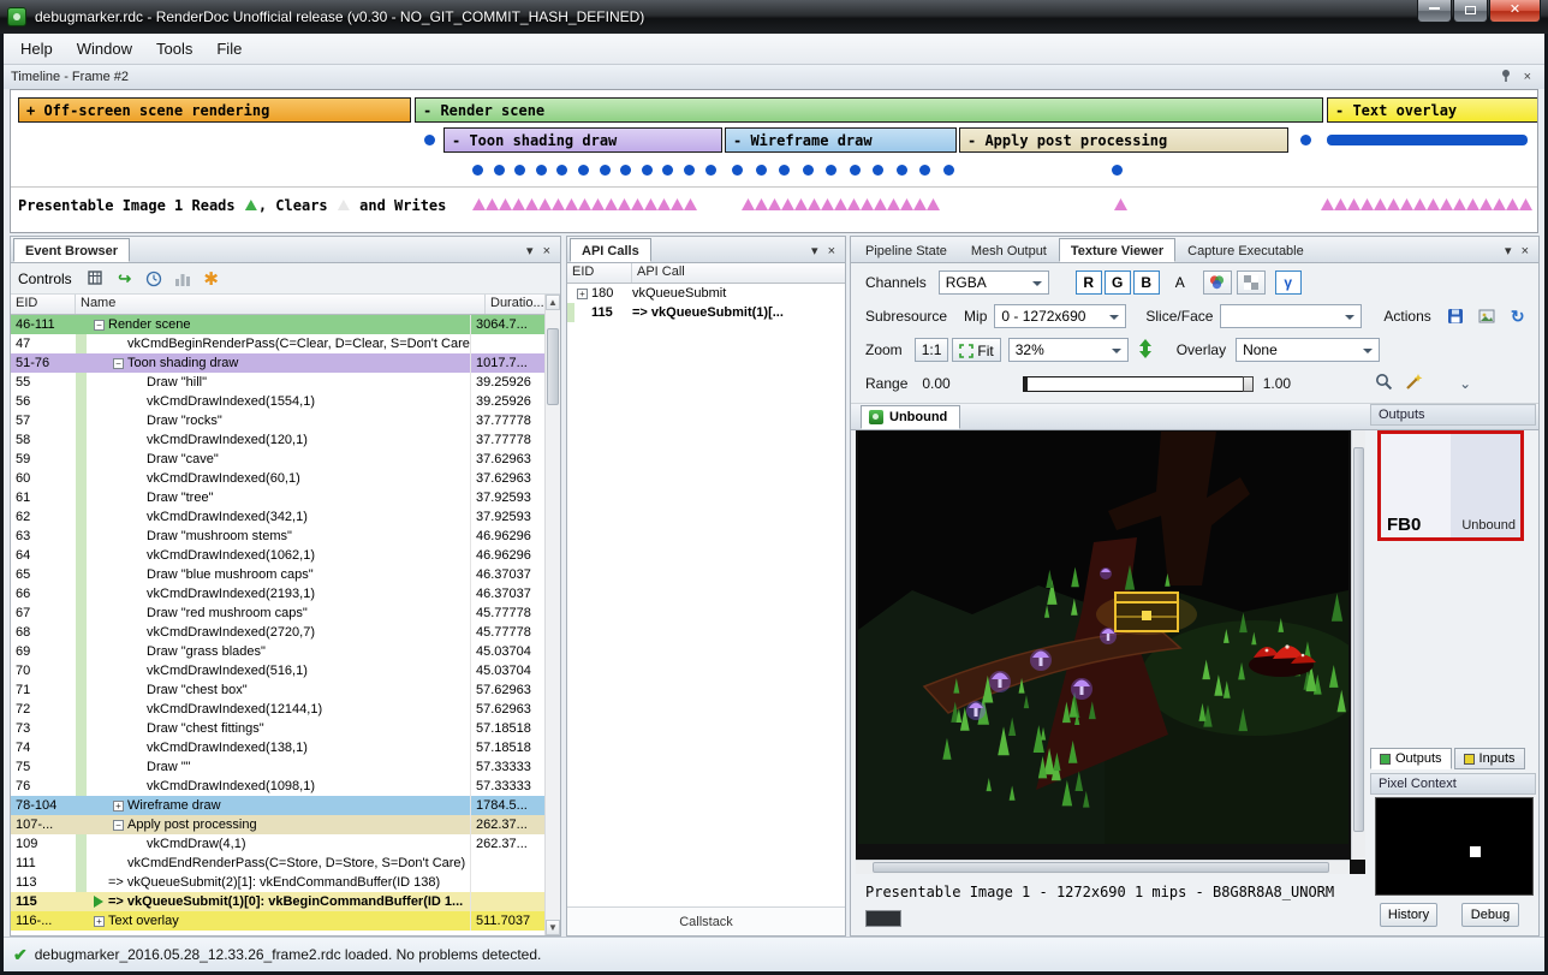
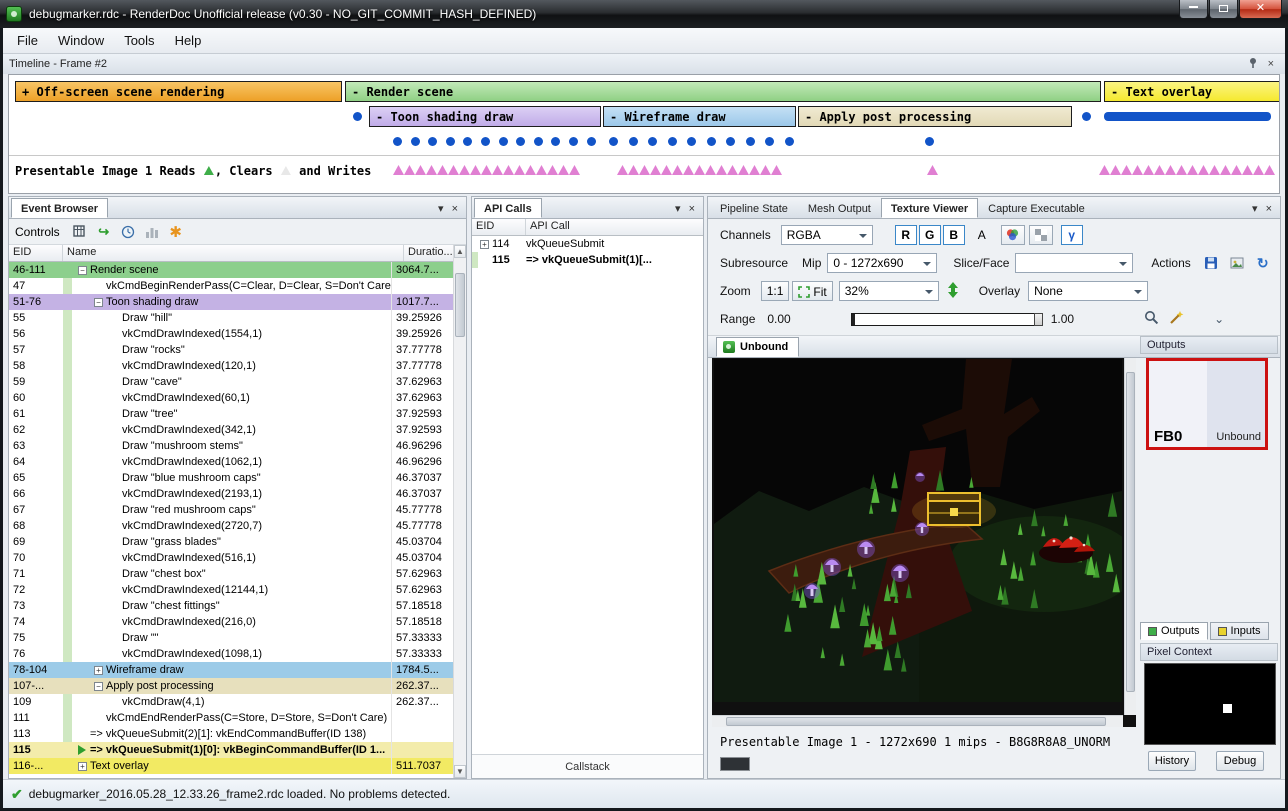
  debugmarker.rdc - RenderDoc Unofficial release (v0.30 - NO_GIT_COMMIT_HASH_DEFINED)
  ✕
- Help
+ File
  Window
  Tools
- File
+ Help
  Timeline - Frame #2
  ×
  + Off-screen scene rendering
  - Render scene
  - Text overlay
  - Toon shading draw
  - Wireframe draw
  - Apply post processing
  Presentable Image 1 Reads , Clears and Writes
  Event Browser
  ▾
  ×
  Controls
  ↪
  ✱
  EID
  Name
  Duratio...
  46-111
  −
  Render scene
  3064.7...
  47
  vkCmdBeginRenderPass(C=Clear, D=Clear, S=Don't Care
  51-76
  −
  Toon shading draw
  1017.7...
  55
  Draw "hill"
  39.25926
  56
  vkCmdDrawIndexed(1554,1)
  39.25926
  57
  Draw "rocks"
  37.77778
  58
  vkCmdDrawIndexed(120,1)
  37.77778
  59
  Draw "cave"
  37.62963
  60
  vkCmdDrawIndexed(60,1)
  37.62963
  61
  Draw "tree"
  37.92593
  62
  vkCmdDrawIndexed(342,1)
  37.92593
  63
  Draw "mushroom stems"
  46.96296
  64
  vkCmdDrawIndexed(1062,1)
  46.96296
  65
  Draw "blue mushroom caps"
  46.37037
  66
  vkCmdDrawIndexed(2193,1)
  46.37037
  67
  Draw "red mushroom caps"
  45.77778
  68
  vkCmdDrawIndexed(2720,7)
  45.77778
  69
  Draw "grass blades"
  45.03704
  70
  vkCmdDrawIndexed(516,1)
  45.03704
  71
  Draw "chest box"
  57.62963
  72
  vkCmdDrawIndexed(12144,1)
  57.62963
  73
  Draw "chest fittings"
  57.18518
  74
- vkCmdDrawIndexed(138,1)
+ vkCmdDrawIndexed(216,0)
  57.18518
  75
  Draw ""
  57.33333
  76
  vkCmdDrawIndexed(1098,1)
  57.33333
  78-104
  +
  Wireframe draw
  1784.5...
  107-...
  −
  Apply post processing
  262.37...
  109
  vkCmdDraw(4,1)
  262.37...
  111
  vkCmdEndRenderPass(C=Store, D=Store, S=Don't Care)
  113
  => vkQueueSubmit(2)[1]: vkEndCommandBuffer(ID 138)
  115
  => vkQueueSubmit(1)[0]: vkBeginCommandBuffer(ID 1...
  116-...
  +
  Text overlay
  511.7037
  ▲
  ▼
  API Calls
  ▾
  ×
  EID
  API Call
  +
- 180
+ 114
  vkQueueSubmit
  115
  => vkQueueSubmit(1)[...
  Callstack
  Pipeline State
  Mesh Output
  Texture Viewer
  Capture Executable
  ▾
  ×
  Channels
  RGBA
  R
  G
  B
  A
  γ
  Subresource
  Mip
  0 - 1272x690
  Slice/Face
  Actions
  ↻
  Zoom
  1:1
  Fit
  32%
  Overlay
  None
  Range
  0.00
  1.00
  ⌄
  Unbound
  Presentable Image 1 - 1272x690 1 mips - B8G8R8A8_UNORM
  Outputs
  FB0
  Unbound
  Outputs
  Inputs
  Pixel Context
  History
  Debug
  ✔
  debugmarker_2016.05.28_12.33.26_frame2.rdc loaded. No problems detected.
